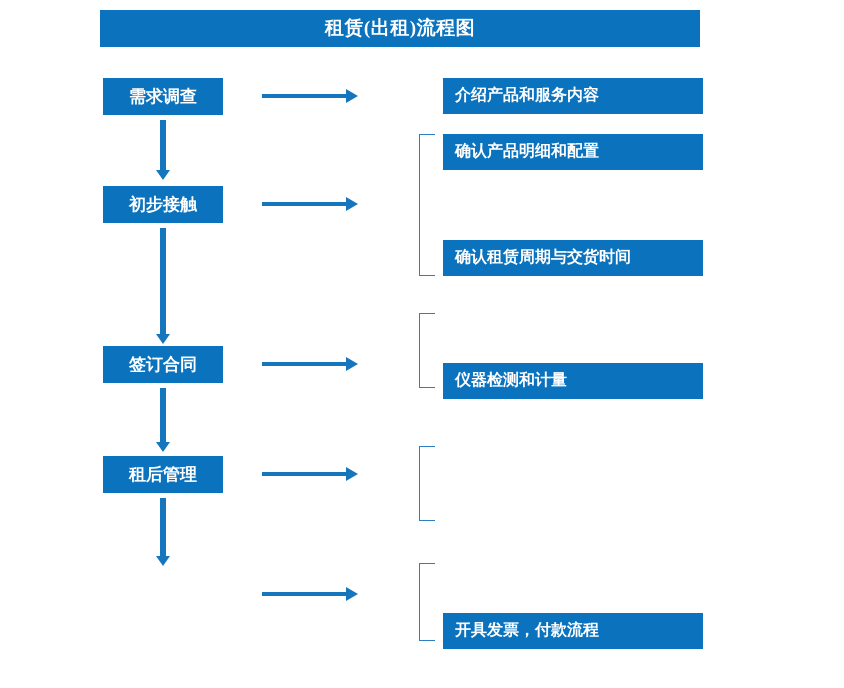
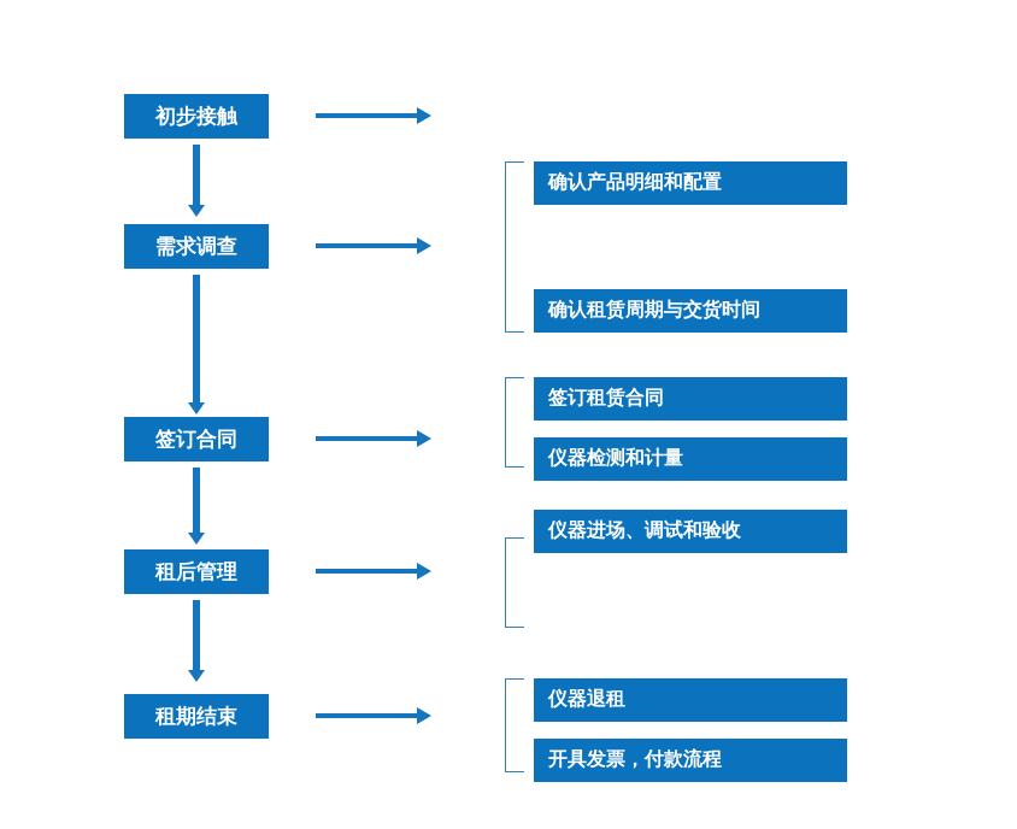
- 租赁(出租)流程图
- 需求调查
+ 初步接触
- 介绍产品和服务内容
- 初步接触
+ 需求调查
  确认产品明细和配置
  确认租赁周期与交货时间
  签订合同
+ 签订租赁合同
  仪器检测和计量
  租后管理
+ 仪器进场、调试和验收
+ 租期结束
+ 仪器退租
  开具发票，付款流程
